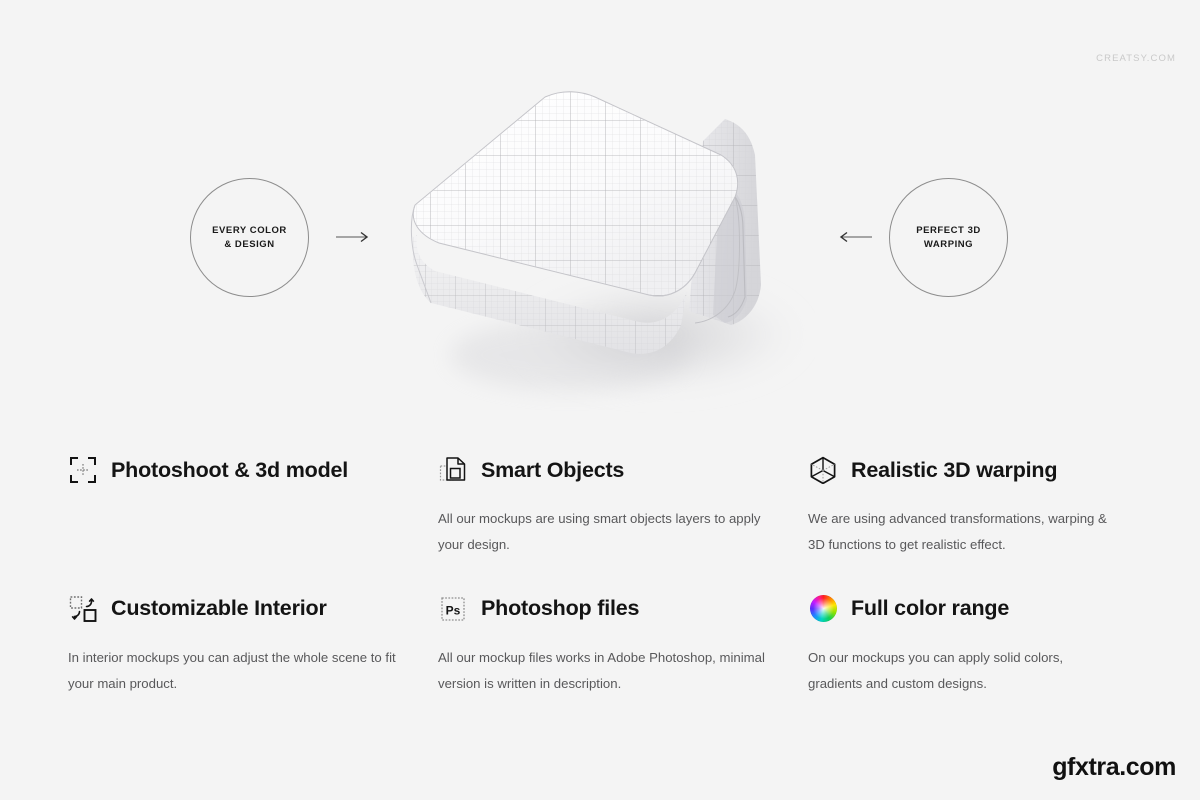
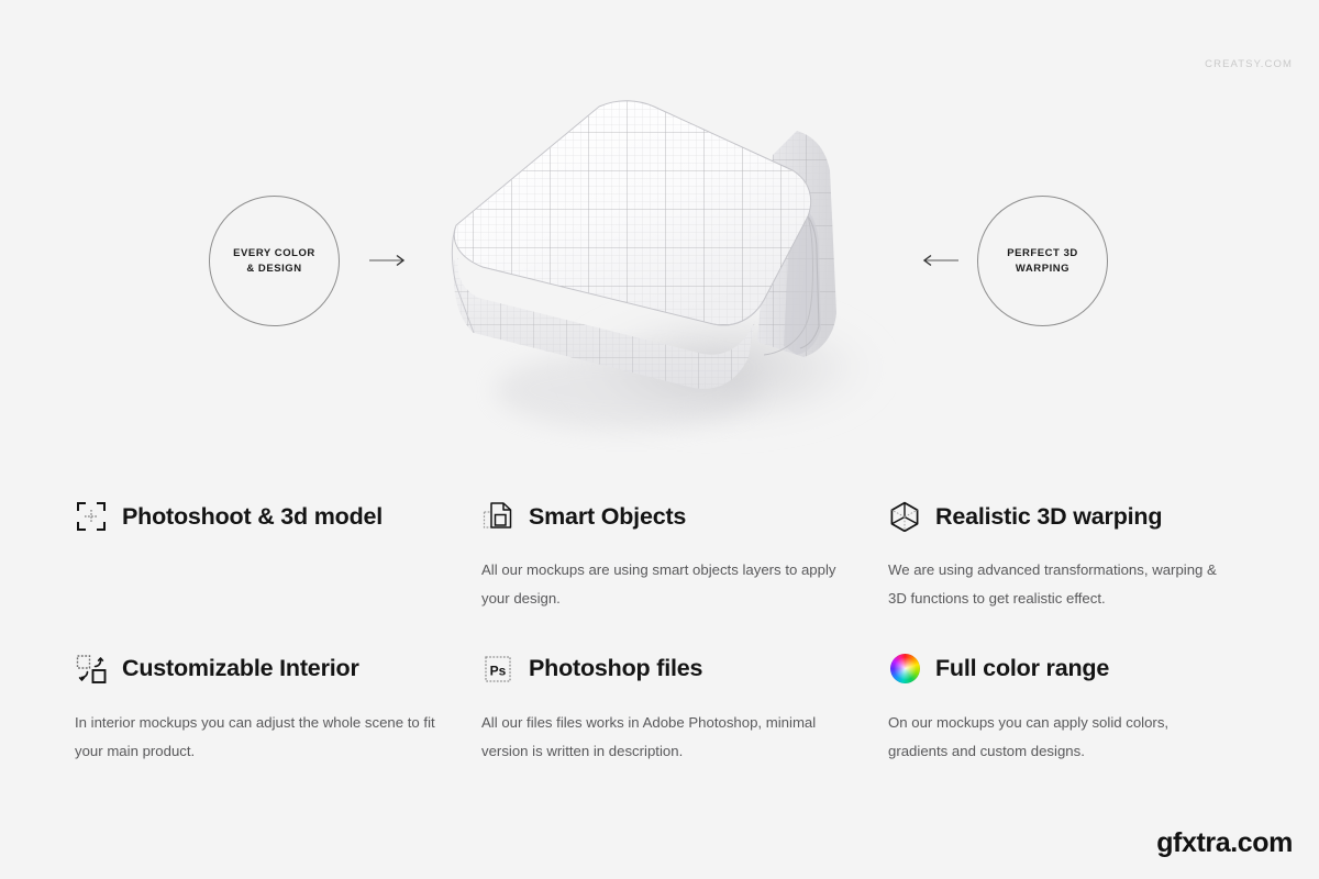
  CREATSY.COM
  EVERY COLOR
  & DESIGN
  PERFECT 3D
  WARPING
  Photoshoot & 3d model
  Smart Objects
  All our mockups are using smart objects layers to apply your design.
  Realistic 3D warping
  We are using advanced transformations, warping & 3D functions to get realistic effect.
  Customizable Interior
  In interior mockups you can adjust the whole scene to fit your main product.
  Ps
  Photoshop files
- All our mockup files works in Adobe Photoshop, minimal version is written in description.
+ All our files files works in Adobe Photoshop, minimal version is written in description.
  Full color range
  On our mockups you can apply solid colors, gradients and custom designs.
  gfxtra.com
